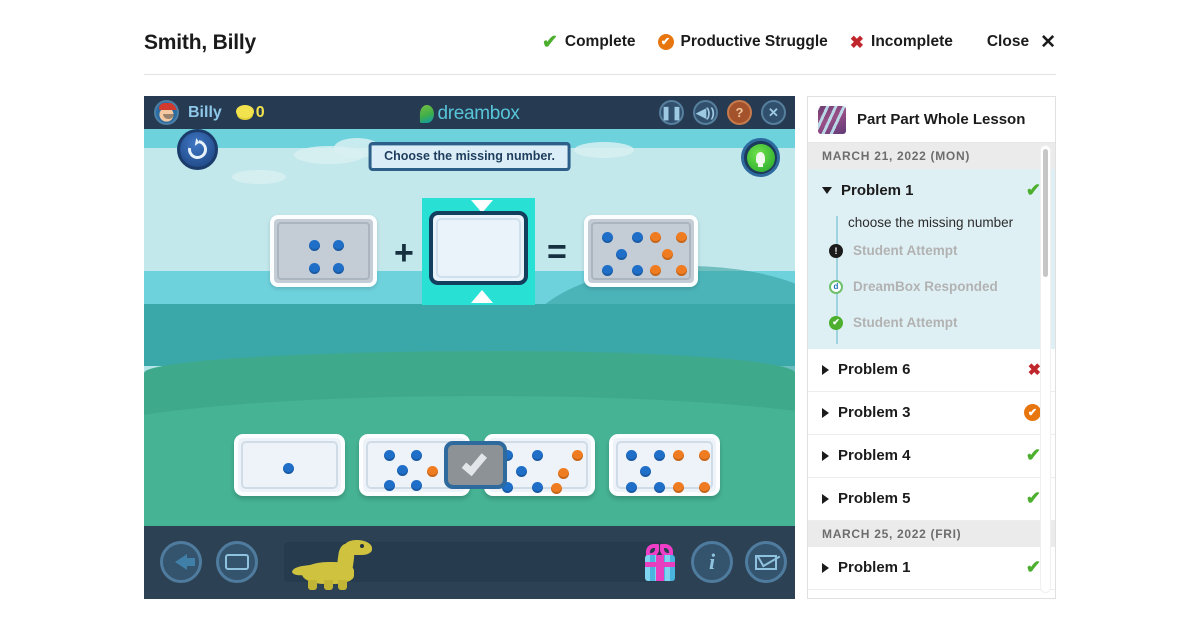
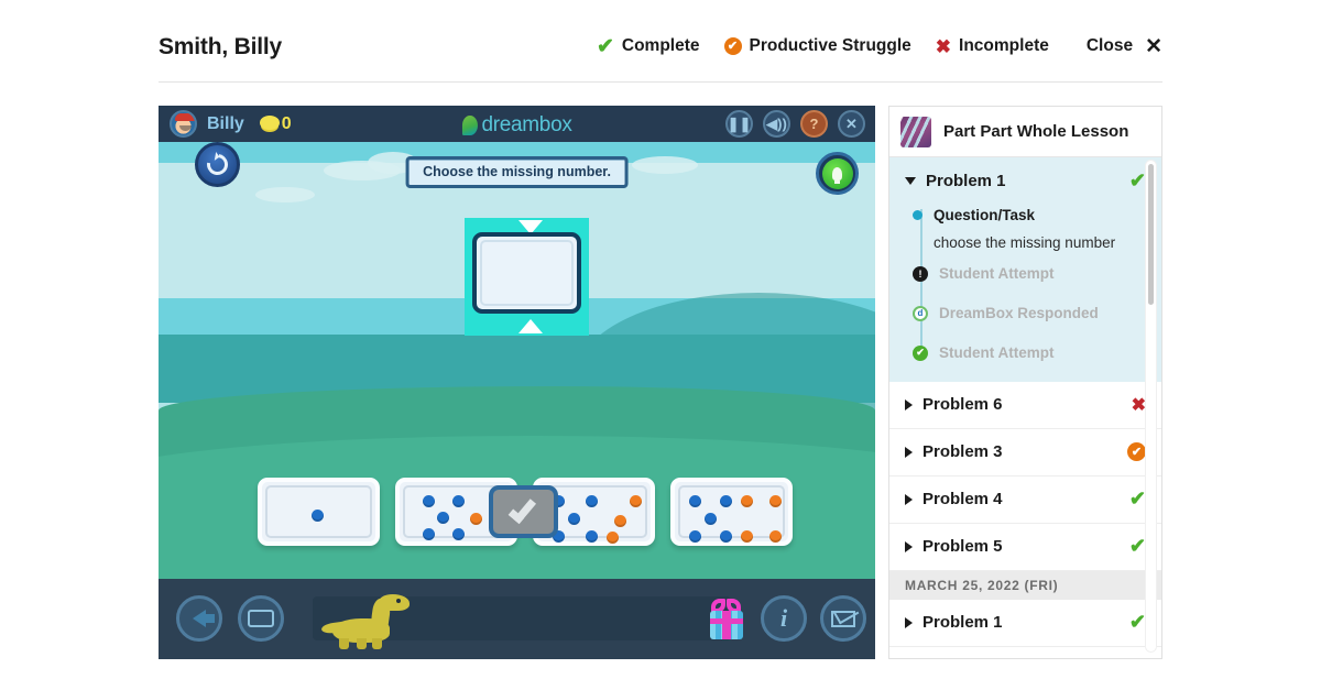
  Smith, Billy
  ✔
  Complete
  ✔
  Productive Struggle
  ✖
  Incomplete
  Close
  ✕
  Billy
  0
  dreambox
  ❚❚
  ◀))
  ?
  ✕
  Choose the missing number.
- +
- =
  i
  Part Part Whole Lesson
- MARCH 21, 2022 (MON)
  Problem 1
  ✔
+ Question/Task
  choose the missing number
  !
  Student Attempt
  d
  DreamBox Responded
  ✔
  Student Attempt
  Problem 6
  ✖
  Problem 3
  ✔
  Problem 4
  ✔
  Problem 5
  ✔
  MARCH 25, 2022 (FRI)
  Problem 1
  ✔
